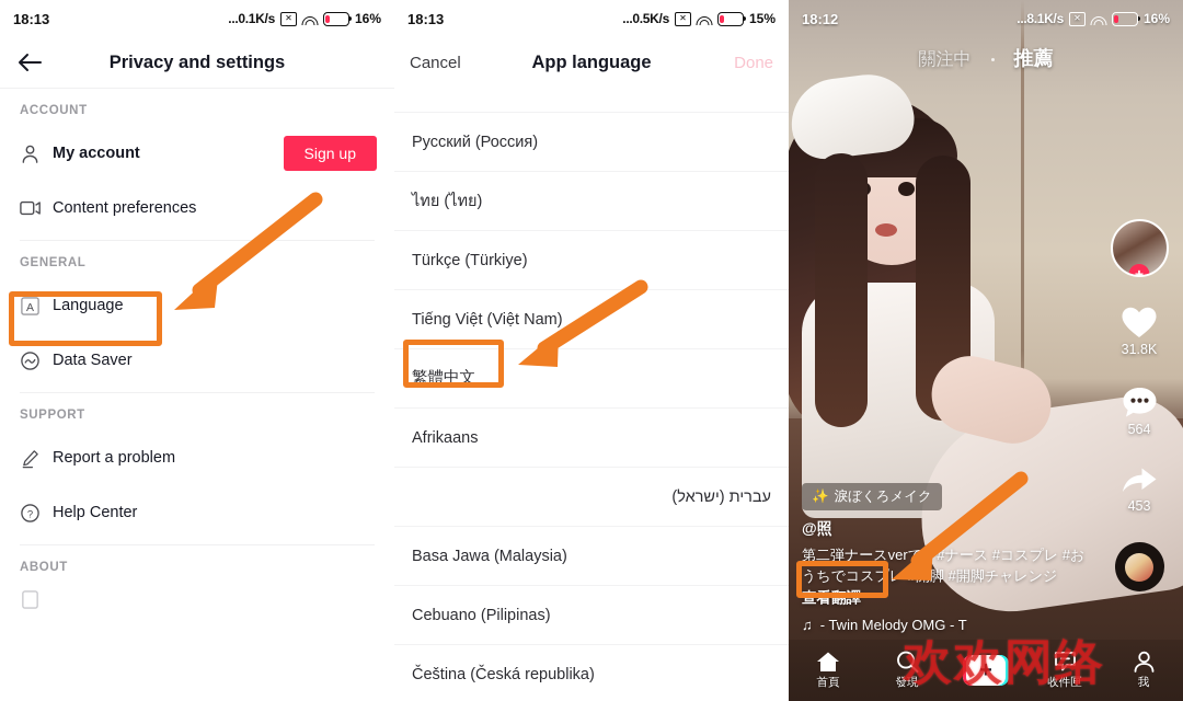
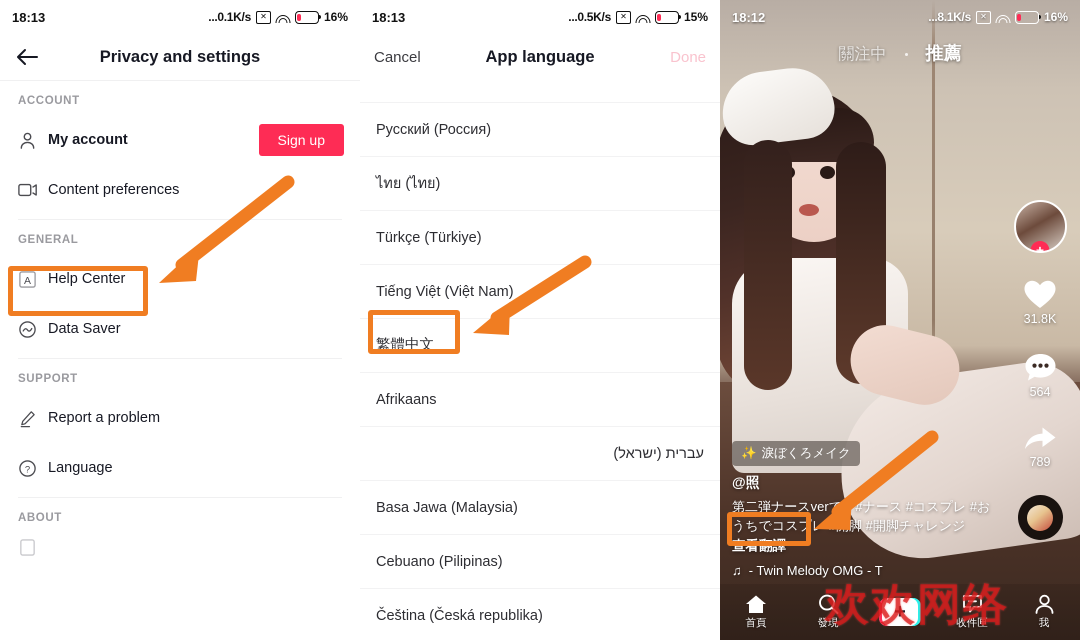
  18:13
  ...0.1K/s
  ✕
  16%
  Privacy and settings
  ACCOUNT
  My account
  Sign up
  Content preferences
  GENERAL
  A
- Language
+ Help Center
  Data Saver
  SUPPORT
  Report a problem
  ?
- Help Center
+ Language
  ABOUT
  18:13
  ...0.5K/s
  ✕
  15%
  Cancel
  App language
  Done
  Русский (Россия)
  ไทย (ไทย)
  Türkçe (Türkiye)
  Tiếng Việt (Việt Nam)
  繁體中文
  Afrikaans
  עברית (ישראל)
  Basa Jawa (Malaysia)
  Cebuano (Pilipinas)
  Čeština (Česká republika)
  18:12
  ...8.1K/s
  ✕
  16%
  關注中
  推薦
  +
  31.8K
  564
- 453
+ 789
  ✨
  淚ぼくろメイク
  @照
  第二弾ナースver#ナース #コスプレ #おうちでコスプ脚 #開脚チャレンジ
  查看翻譯
  ♫
  - Twin Melody OMG - T
  首頁
  發現
  +
  收件匣
  我
  欢欢网络
